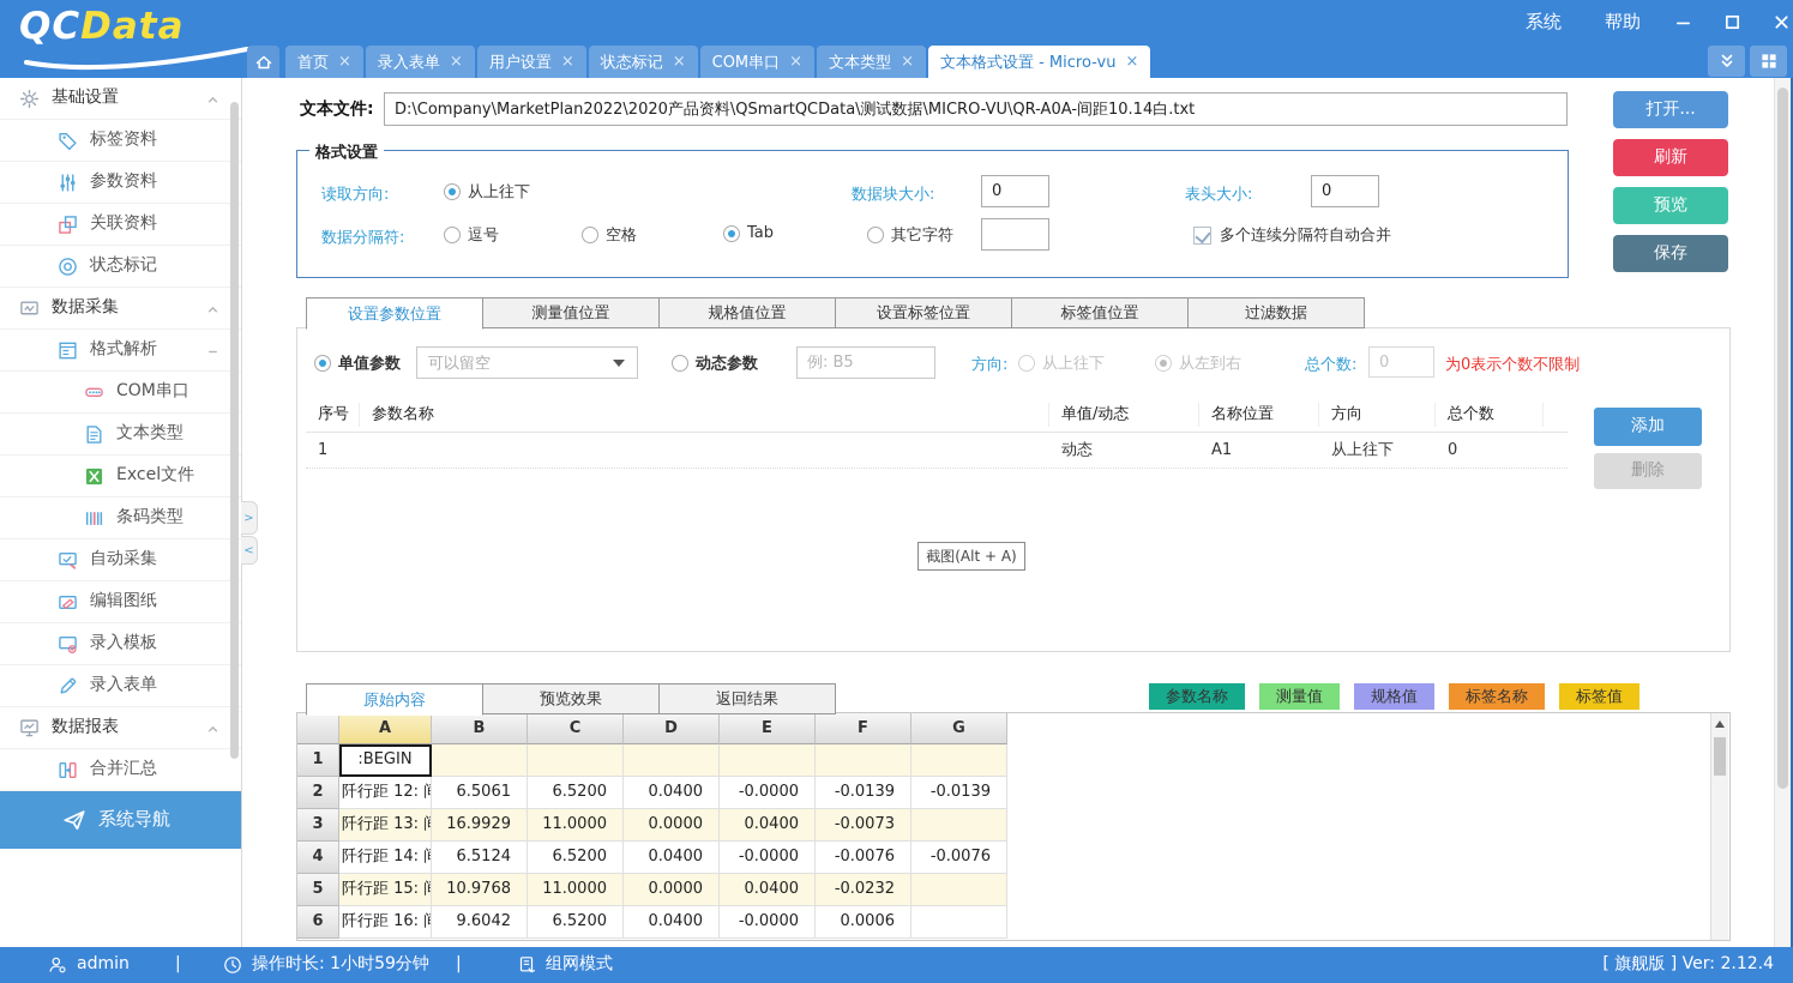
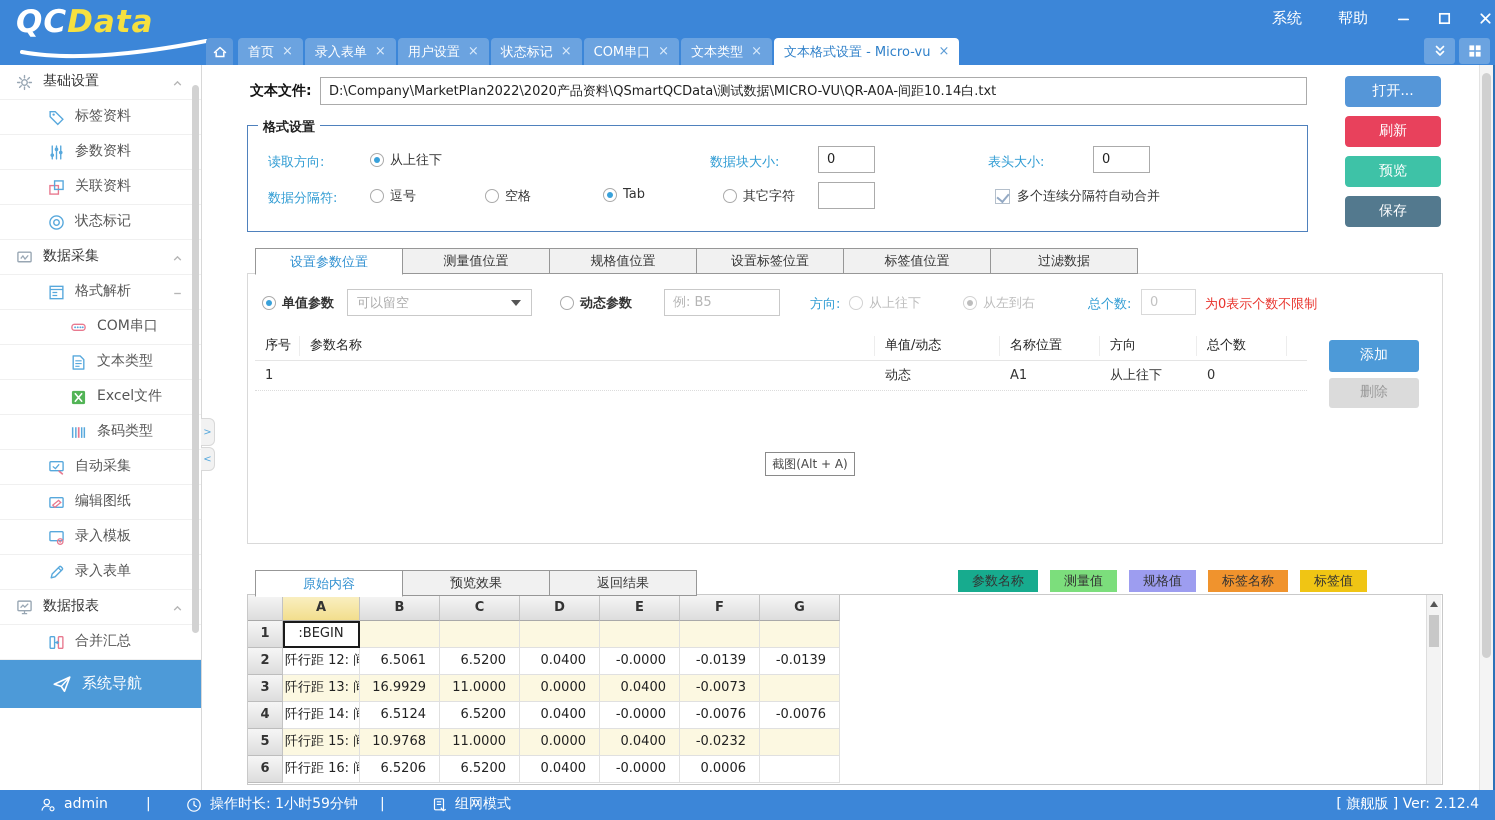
  QCData
  系统
  帮助
  首页
  ×
  录入表单
  ×
  用户设置
  ×
  状态标记
  ×
  COM串口
  ×
  文本类型
  ×
  文本格式设置 - Micro-vu
  ×
  基础设置
  标签资料
  参数资料
  关联资料
  状态标记
  数据采集
  格式解析
  COM串口
  文本类型
  Excel文件
  条码类型
  自动采集
  编辑图纸
  录入模板
  录入表单
  数据报表
  合并汇总
  系统导航
  >
  <
  文本文件:
  D:\Company\MarketPlan2022\2020产品资料\QSmartQCData\测试数据\MICRO-VU\QR-A0A-间距10.14白.txt
  打开...
  刷新
  预览
  保存
  格式设置
  读取方向:
  从上往下
  数据块大小:
  0
  表头大小:
  0
  数据分隔符:
  逗号
  空格
  Tab
  其它字符
  多个连续分隔符自动合并
  设置参数位置
  测量值位置
  规格值位置
  设置标签位置
  标签值位置
  过滤数据
  单值参数
  可以留空
  动态参数
  例: B5
  方向:
  从上往下
  从左到右
  总个数:
  0
  为0表示个数不限制
  序号
  参数名称
  单值/动态
  名称位置
  方向
  总个数
  1
  动态
  A1
  从上往下
  0
  截图(Alt + A)
  添加
  删除
  原始内容
  预览效果
  返回结果
  参数名称
  测量值
  规格值
  标签名称
  标签值
  A
  B
  C
  D
  E
  F
  G
  1
  :BEGIN
  2
  阡行距 12:
  6.5061
  6.5200
  0.0400
  -0.0000
  -0.0139
  -0.0139
  3
  阡行距 13:
  16.9929
  11.0000
  0.0000
  0.0400
  -0.0073
  4
  阡行距 14:
  6.5124
  6.5200
  0.0400
  -0.0000
  -0.0076
  -0.0076
  5
  阡行距 15:
  10.9768
  11.0000
  0.0000
  0.0400
  -0.0232
  6
  阡行距 16:
- 9.6042
+ 6.5206
  6.5200
  0.0400
  -0.0000
  0.0006
  admin
  |
  操作时长: 1小时59分钟
  |
  组网模式
  [ 旗舰版 ] Ver: 2.12.4
